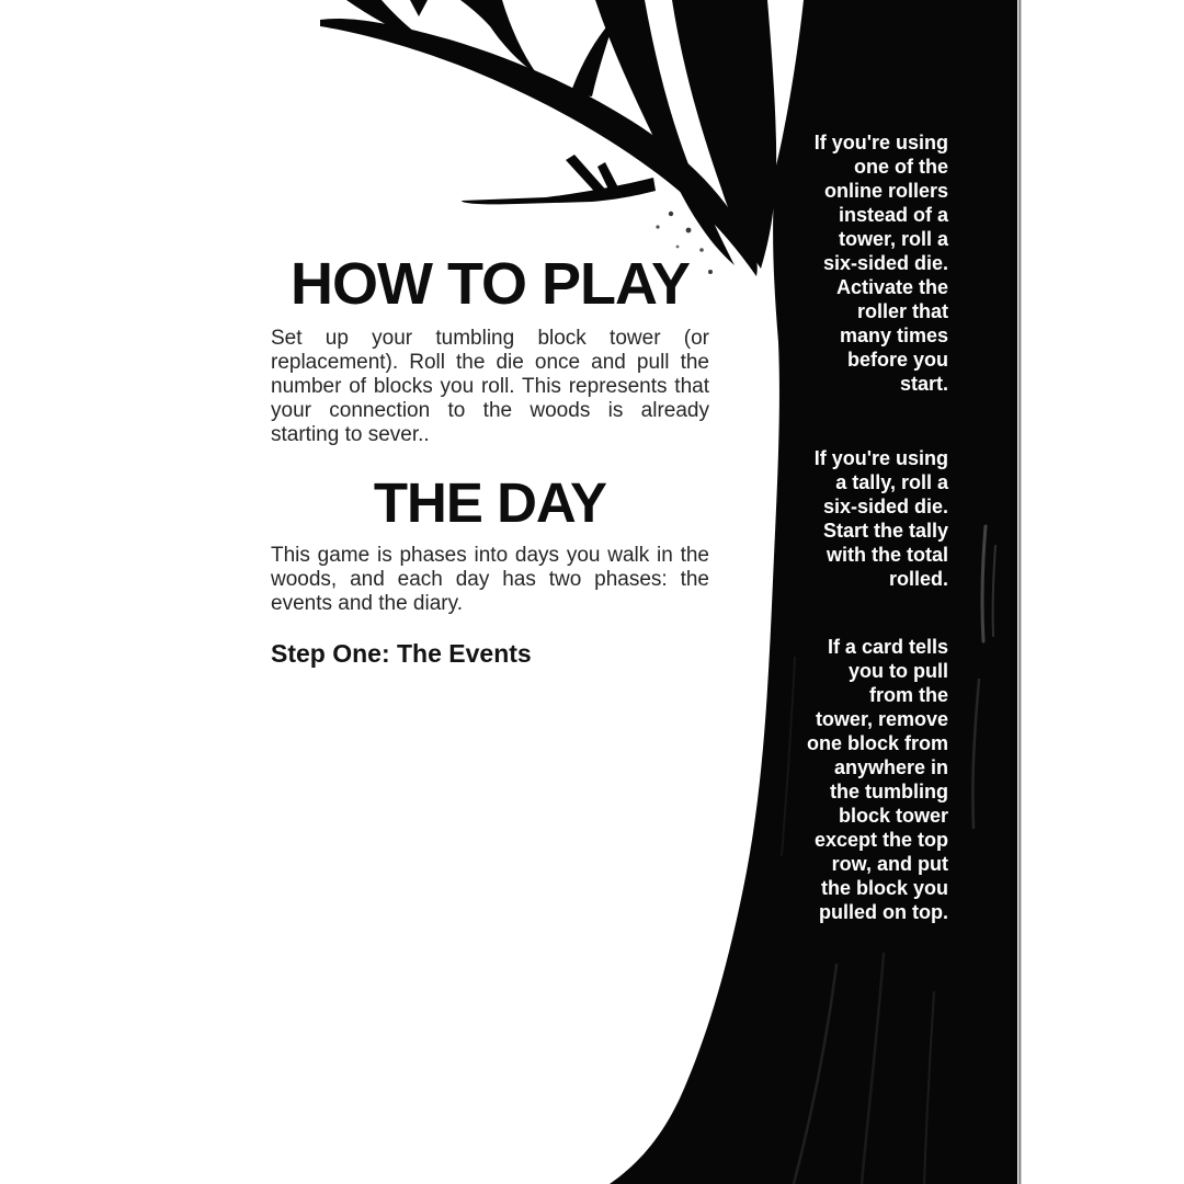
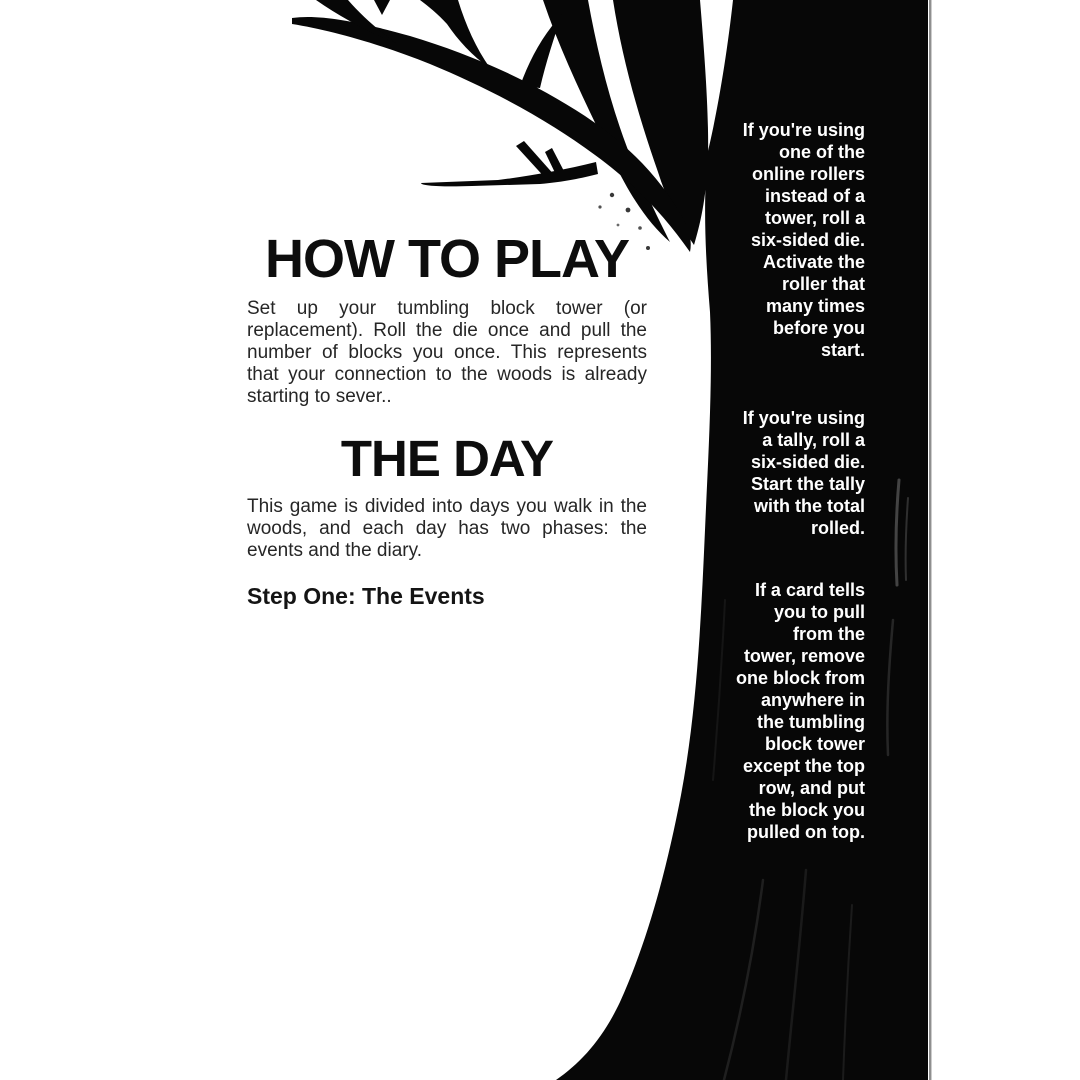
  HOW TO PLAY
- Set up your tumbling block tower (or replacement). Roll the die once and pull the number of blocks you roll. This represents that your connection to the woods is already starting to sever..
+ Set up your tumbling block tower (or replacement). Roll the die once and pull the number of blocks you once. This represents that your connection to the woods is already starting to sever..
  THE DAY
- This game is phases into days you walk in the woods, and each day has two phases: the events and the diary.
+ This game is divided into days you walk in the woods, and each day has two phases: the events and the diary.
  Step One: The Events
  If you're using
  one of the
  online rollers
  instead of a
  tower, roll a
  six-sided die.
  Activate the
  roller that
  many times
  before you
  start.
  If you're using
  a tally, roll a
  six-sided die.
  Start the tally
  with the total
  rolled.
  If a card tells
  you to pull
  from the
  tower, remove
  one block from
  anywhere in
  the tumbling
  block tower
  except the top
  row, and put
  the block you
  pulled on top.
